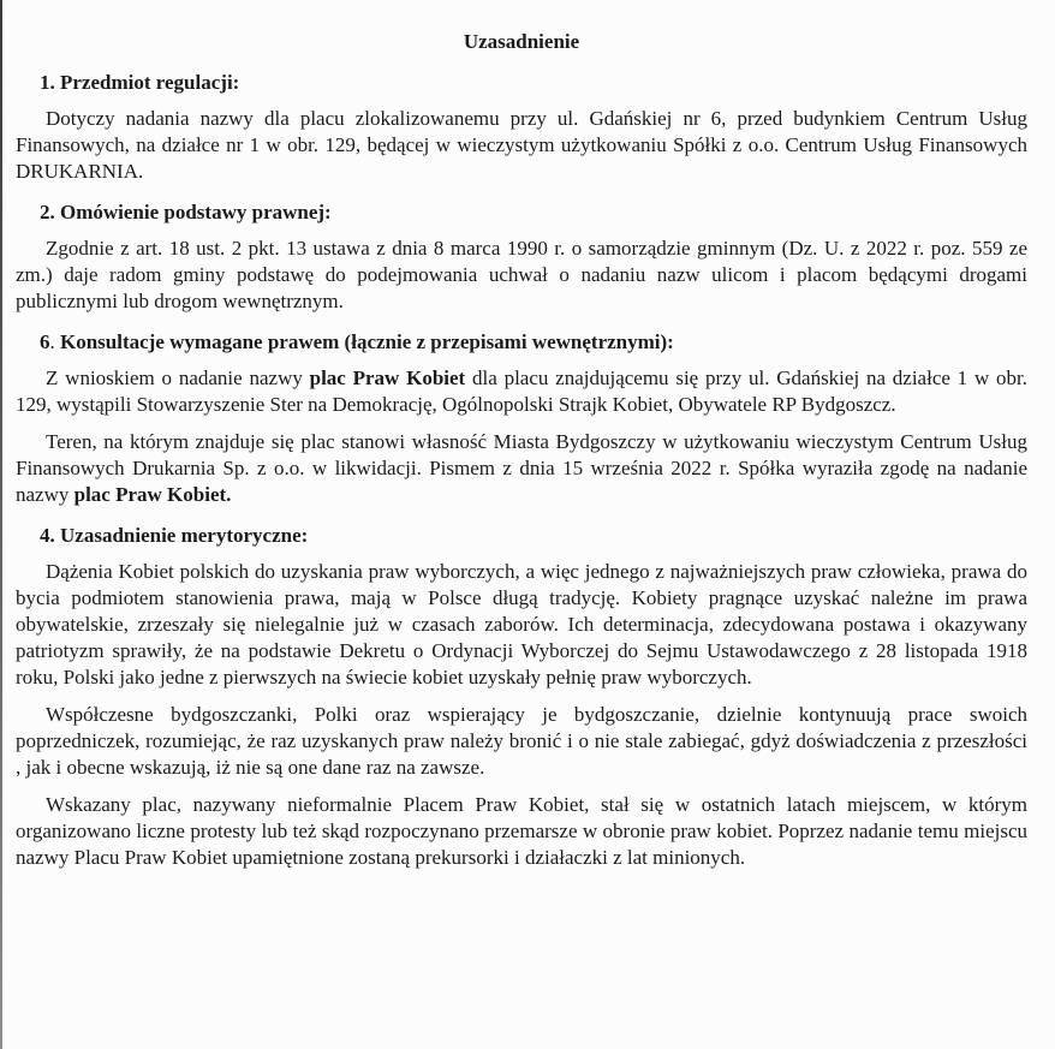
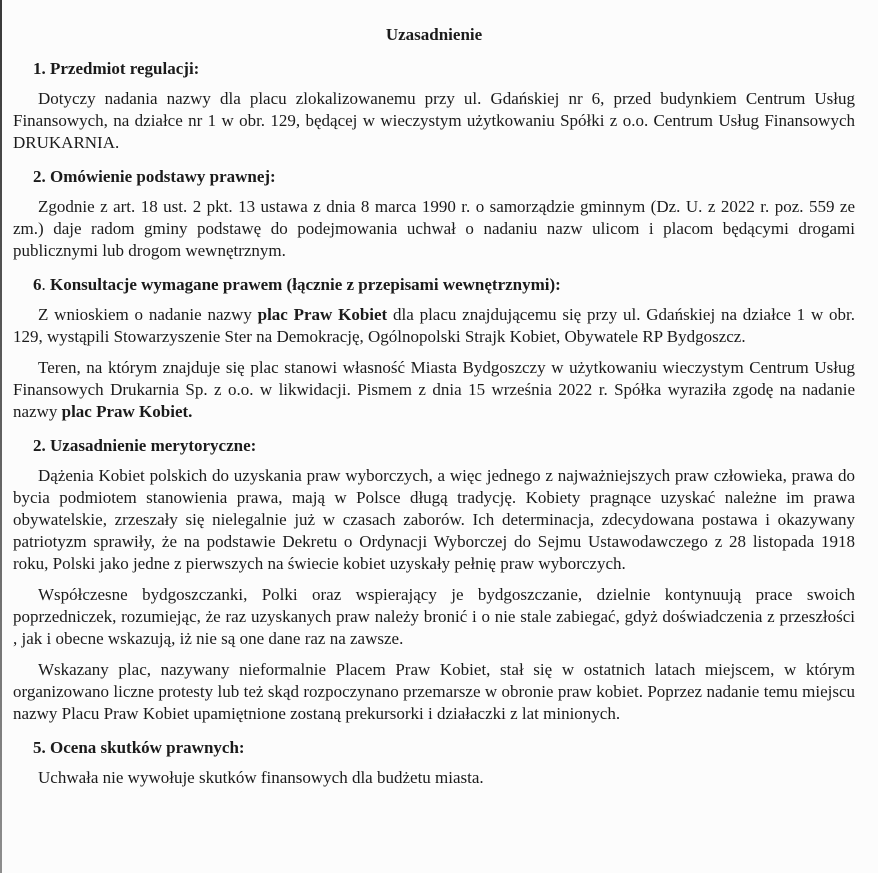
  Uzasadnienie
  1. Przedmiot regulacji:
  Dotyczy nadania nazwy dla placu zlokalizowanemu przy ul. Gdańskiej nr 6, przed budynkiem Centrum Usług Finansowych, na działce nr 1 w obr. 129, będącej w wieczystym użytkowaniu Spółki z o.o. Centrum Usług Finansowych DRUKARNIA.
  2. Omówienie podstawy prawnej:
  Zgodnie z art. 18 ust. 2 pkt. 13 ustawa z dnia 8 marca 1990 r. o samorządzie gminnym (Dz. U. z 2022 r. poz. 559 ze zm.) daje radom gminy podstawę do podejmowania uchwał o nadaniu nazw ulicom i placom będącymi drogami publicznymi lub drogom wewnętrznym.
  6. Konsultacje wymagane prawem (łącznie z przepisami wewnętrznymi):
  Z wnioskiem o nadanie nazwy plac Praw Kobiet dla placu znajdującemu się przy ul. Gdańskiej na działce 1 w obr. 129, wystąpili Stowarzyszenie Ster na Demokrację, Ogólnopolski Strajk Kobiet, Obywatele RP Bydgoszcz.
  Teren, na którym znajduje się plac stanowi własność Miasta Bydgoszczy w użytkowaniu wieczystym Centrum Usług Finansowych Drukarnia Sp. z o.o. w likwidacji. Pismem z dnia 15 września 2022 r. Spółka wyraziła zgodę na nadanie nazwy plac Praw Kobiet.
- 4. Uzasadnienie merytoryczne:
+ 2. Uzasadnienie merytoryczne:
  Dążenia Kobiet polskich do uzyskania praw wyborczych, a więc jednego z najważniejszych praw człowieka, prawa do bycia podmiotem stanowienia prawa, mają w Polsce długą tradycję. Kobiety pragnące uzyskać należne im prawa obywatelskie, zrzeszały się nielegalnie już w czasach zaborów. Ich determinacja, zdecydowana postawa i okazywany patriotyzm sprawiły, że na podstawie Dekretu o Ordynacji Wyborczej do Sejmu Ustawodawczego z 28 listopada 1918 roku, Polski jako jedne z pierwszych na świecie kobiet uzyskały pełnię praw wyborczych.
  Współczesne bydgoszczanki, Polki oraz wspierający je bydgoszczanie, dzielnie kontynuują prace swoich poprzedniczek, rozumiejąc, że raz uzyskanych praw należy bronić i o nie stale zabiegać, gdyż doświadczenia z przeszłości , jak i obecne wskazują, iż nie są one dane raz na zawsze.
  Wskazany plac, nazywany nieformalnie Placem Praw Kobiet, stał się w ostatnich latach miejscem, w którym organizowano liczne protesty lub też skąd rozpoczynano przemarsze w obronie praw kobiet. Poprzez nadanie temu miejscu nazwy Placu Praw Kobiet upamiętnione zostaną prekursorki i działaczki z lat minionych.
+ 5. Ocena skutków prawnych:
+ Uchwała nie wywołuje skutków finansowych dla budżetu miasta.
